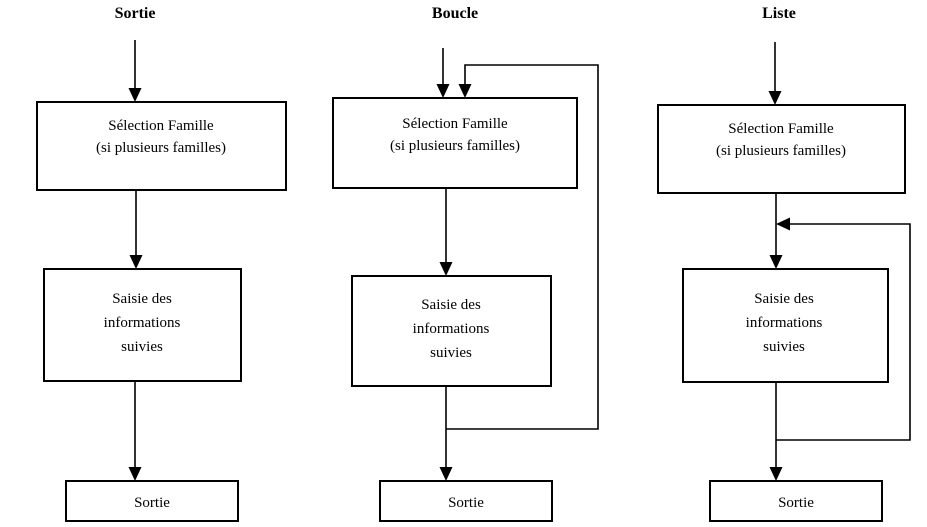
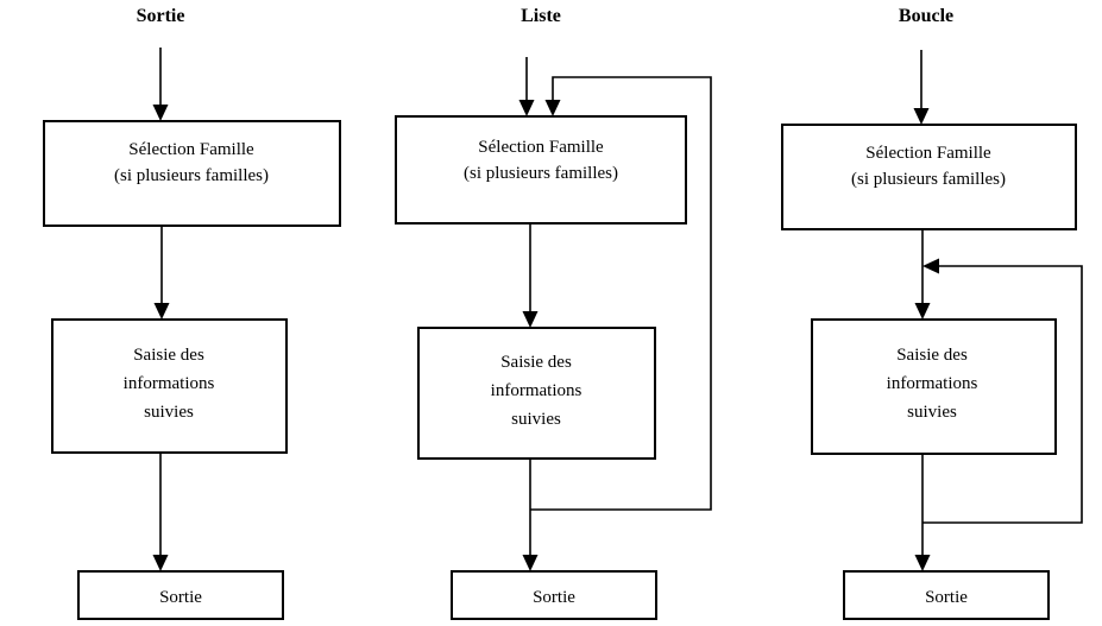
  Sortie
  Sélection Famille
  (si plusieurs familles)
  Saisie des
  informations
  suivies
  Sortie
- Boucle
+ Liste
  Sélection Famille
  (si plusieurs familles)
  Saisie des
  informations
  suivies
  Sortie
- Liste
+ Boucle
  Sélection Famille
  (si plusieurs familles)
  Saisie des
  informations
  suivies
  Sortie
